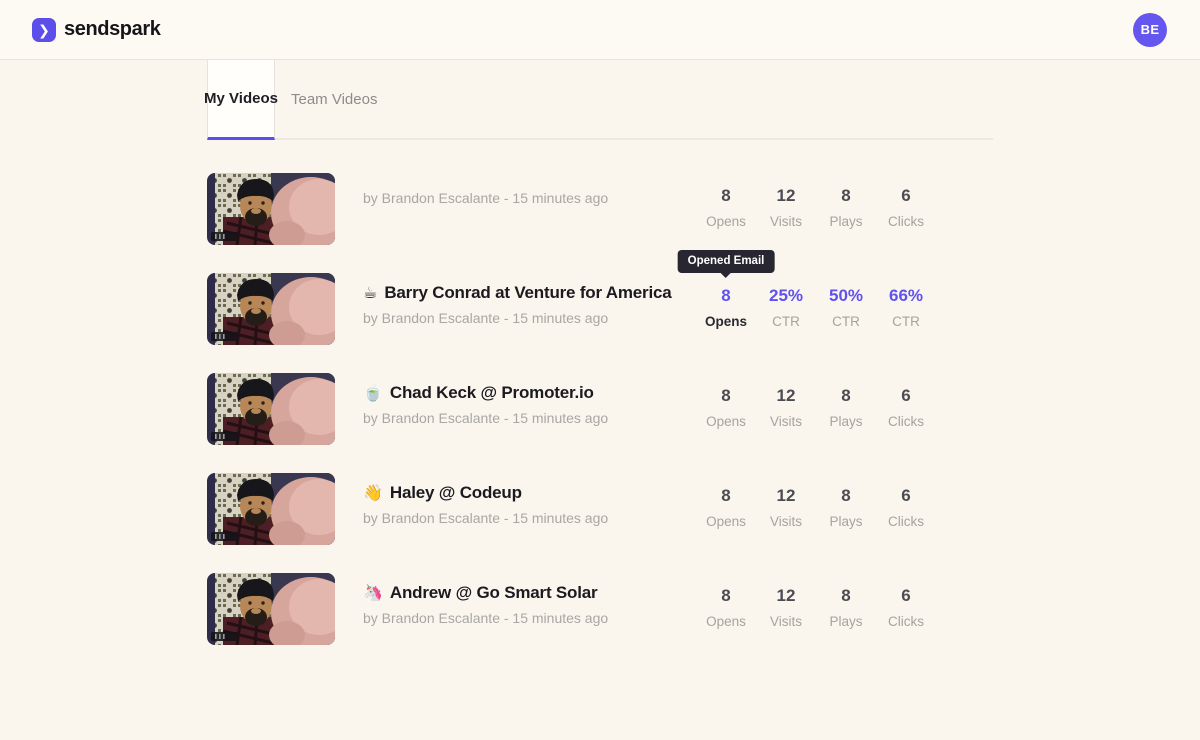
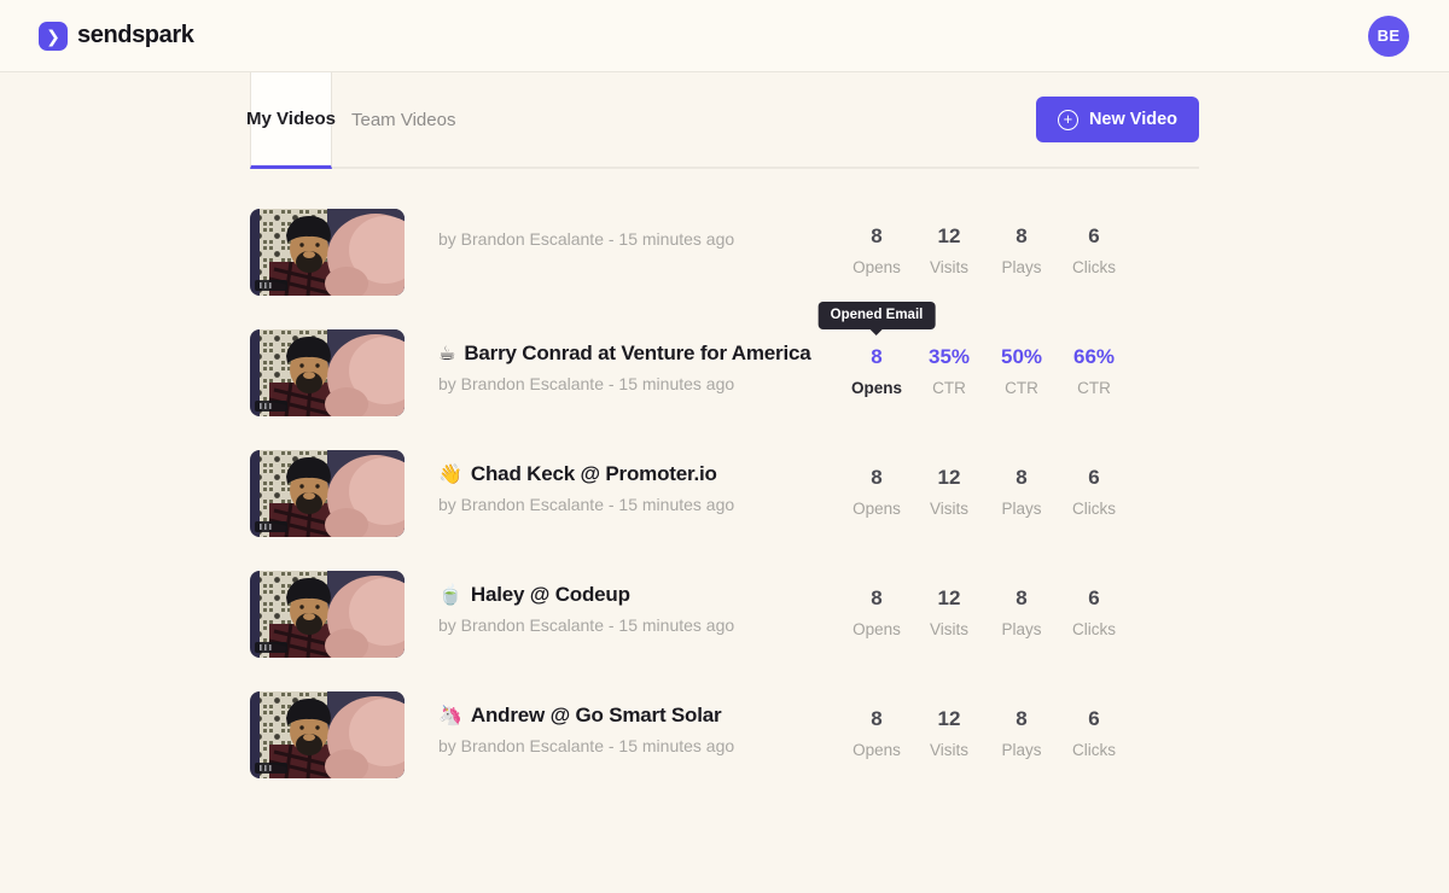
  ❯
  sendspark
  BE
  My Videos
  Team Videos
+ +
+ New Video
  by Brandon Escalante - 15 minutes ago
  8
  Opens
  12
  Visits
  8
  Plays
  6
  Clicks
  ☕
  Barry Conrad at Venture for America
  by Brandon Escalante - 15 minutes ago
  Opened Email
  8
  Opens
- 25%
+ 35%
  CTR
  50%
  CTR
  66%
  CTR
- 🍵
+ 👋
  Chad Keck @ Promoter.io
  by Brandon Escalante - 15 minutes ago
  8
  Opens
  12
  Visits
  8
  Plays
  6
  Clicks
- 👋
+ 🍵
  Haley @ Codeup
  by Brandon Escalante - 15 minutes ago
  8
  Opens
  12
  Visits
  8
  Plays
  6
  Clicks
  🦄
  Andrew @ Go Smart Solar
  by Brandon Escalante - 15 minutes ago
  8
  Opens
  12
  Visits
  8
  Plays
  6
  Clicks
